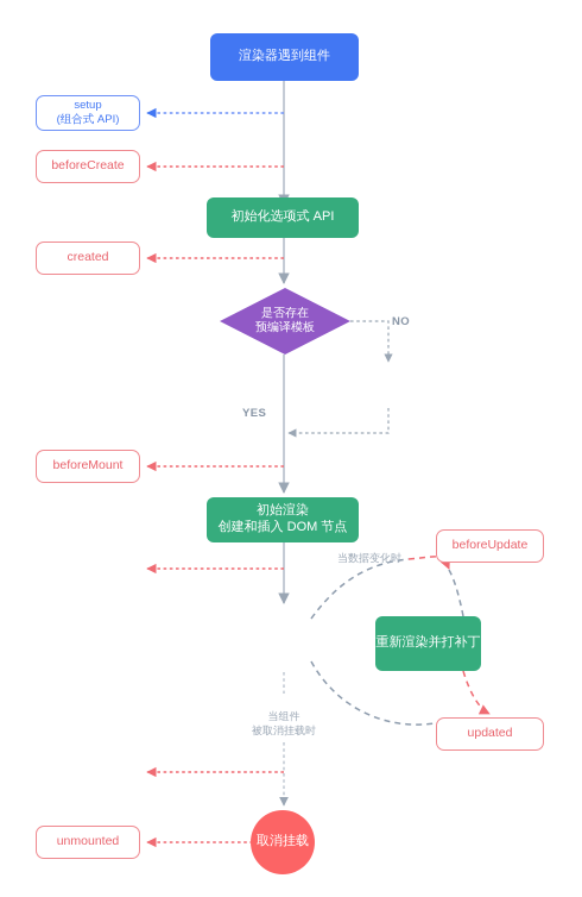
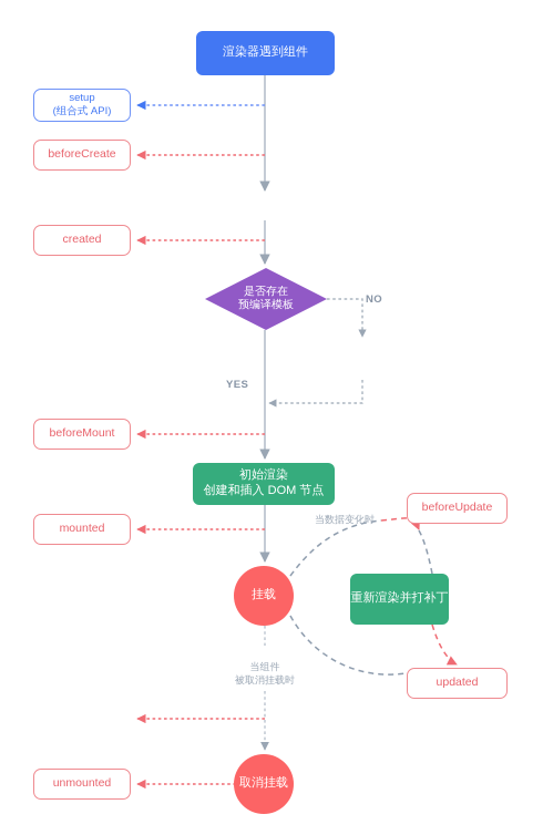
  渲染器遇到组件
  setup
  (组合式 API)
  beforeCreate
- 初始化选项式 API
  created
  是否存在
  预编译模板
  NO
  YES
  beforeMount
  初始渲染
  创建和插入 DOM 节点
+ mounted
  当数据变化时
+ 挂载
  beforeUpdate
  重新渲染并打补丁
  updated
  当组件
  被取消挂载时
  unmounted
  取消挂载
